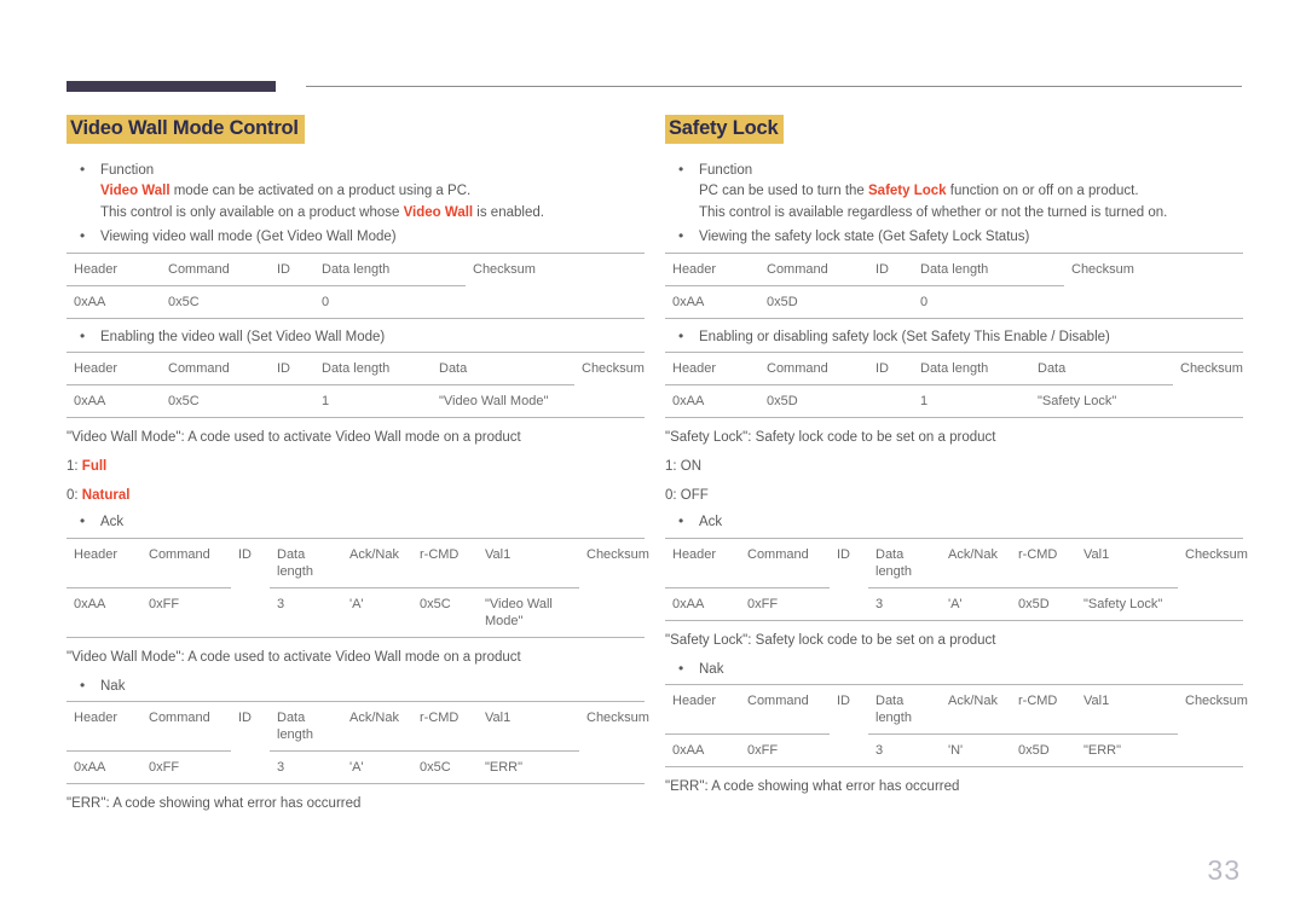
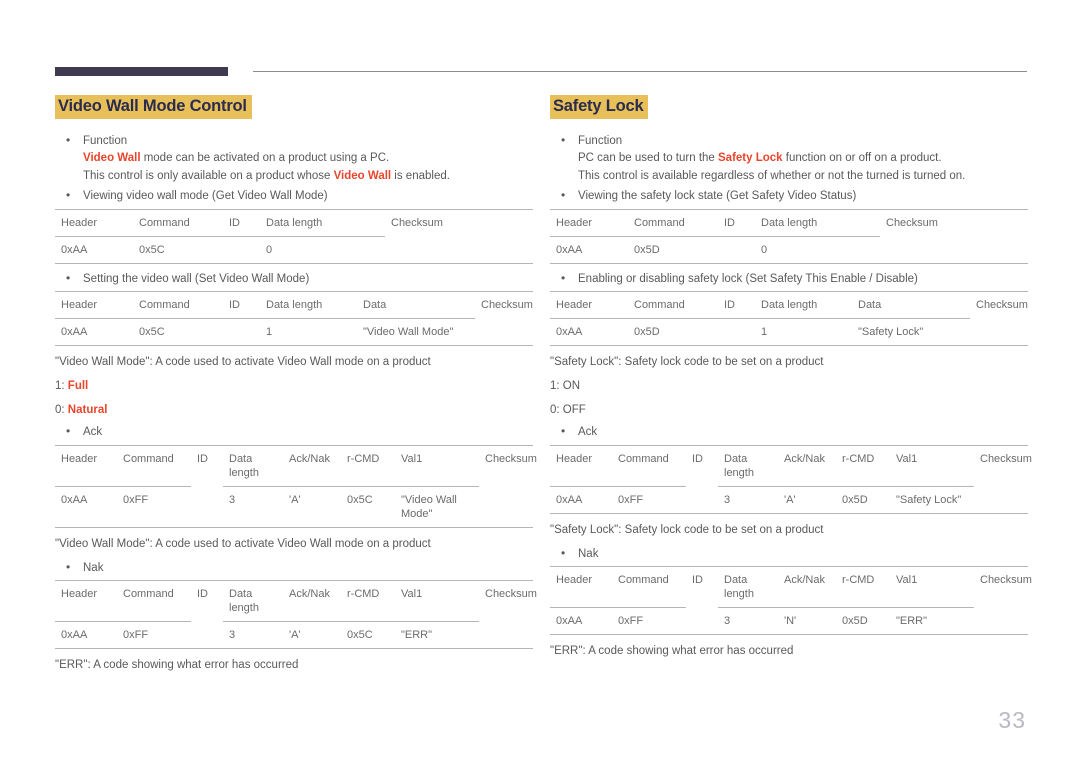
  Video Wall Mode Control
  Function
  Video Wall mode can be activated on a product using a PC.
  This control is only available on a product whose Video Wall is enabled.
  Viewing video wall mode (Get Video Wall Mode)
  Header	Command	ID	Data length	Checksum
  0xAA	0x5C		0
- Enabling the video wall (Set Video Wall Mode)
+ Setting the video wall (Set Video Wall Mode)
  Header	Command	ID	Data length	Data	Checksum
  0xAA	0x5C		1	"Video Wall Mode"
  "Video Wall Mode": A code used to activate Video Wall mode on a product
  1: Full
  0: Natural
  Ack
  Header	Command	ID	Data length	Ack/Nak	r-CMD	Val1	Checksum
  0xAA	0xFF		3	'A'	0x5C	"Video Wall Mode"
  "Video Wall Mode": A code used to activate Video Wall mode on a product
  Nak
  Header	Command	ID	Data length	Ack/Nak	r-CMD	Val1	Checksum
  0xAA	0xFF		3	'A'	0x5C	"ERR"
  "ERR": A code showing what error has occurred
  Safety Lock
  Function
  PC can be used to turn the Safety Lock function on or off on a product.
  This control is available regardless of whether or not the turned is turned on.
- Viewing the safety lock state (Get Safety Lock Status)
+ Viewing the safety lock state (Get Safety Video Status)
  Header	Command	ID	Data length	Checksum
  0xAA	0x5D		0
  Enabling or disabling safety lock (Set Safety This Enable / Disable)
  Header	Command	ID	Data length	Data	Checksum
  0xAA	0x5D		1	"Safety Lock"
  "Safety Lock": Safety lock code to be set on a product
  1: ON
  0: OFF
  Ack
  Header	Command	ID	Data length	Ack/Nak	r-CMD	Val1	Checksum
  0xAA	0xFF		3	'A'	0x5D	"Safety Lock"
  "Safety Lock": Safety lock code to be set on a product
  Nak
  Header	Command	ID	Data length	Ack/Nak	r-CMD	Val1	Checksum
  0xAA	0xFF		3	'N'	0x5D	"ERR"
  "ERR": A code showing what error has occurred
  33
